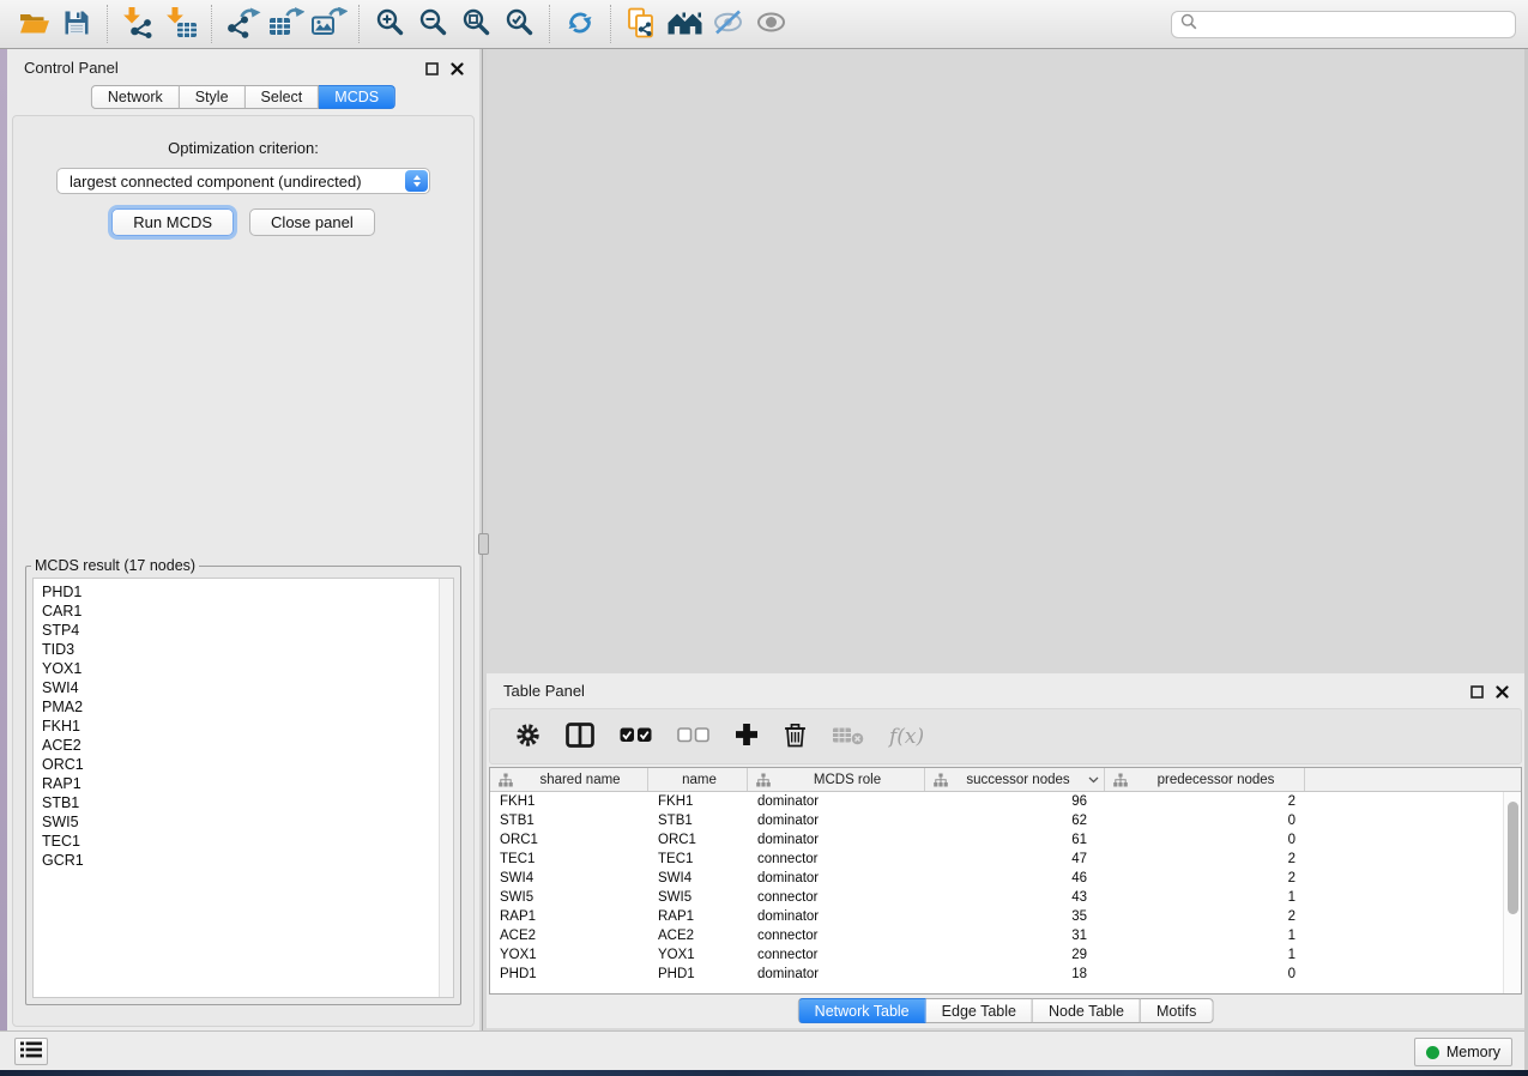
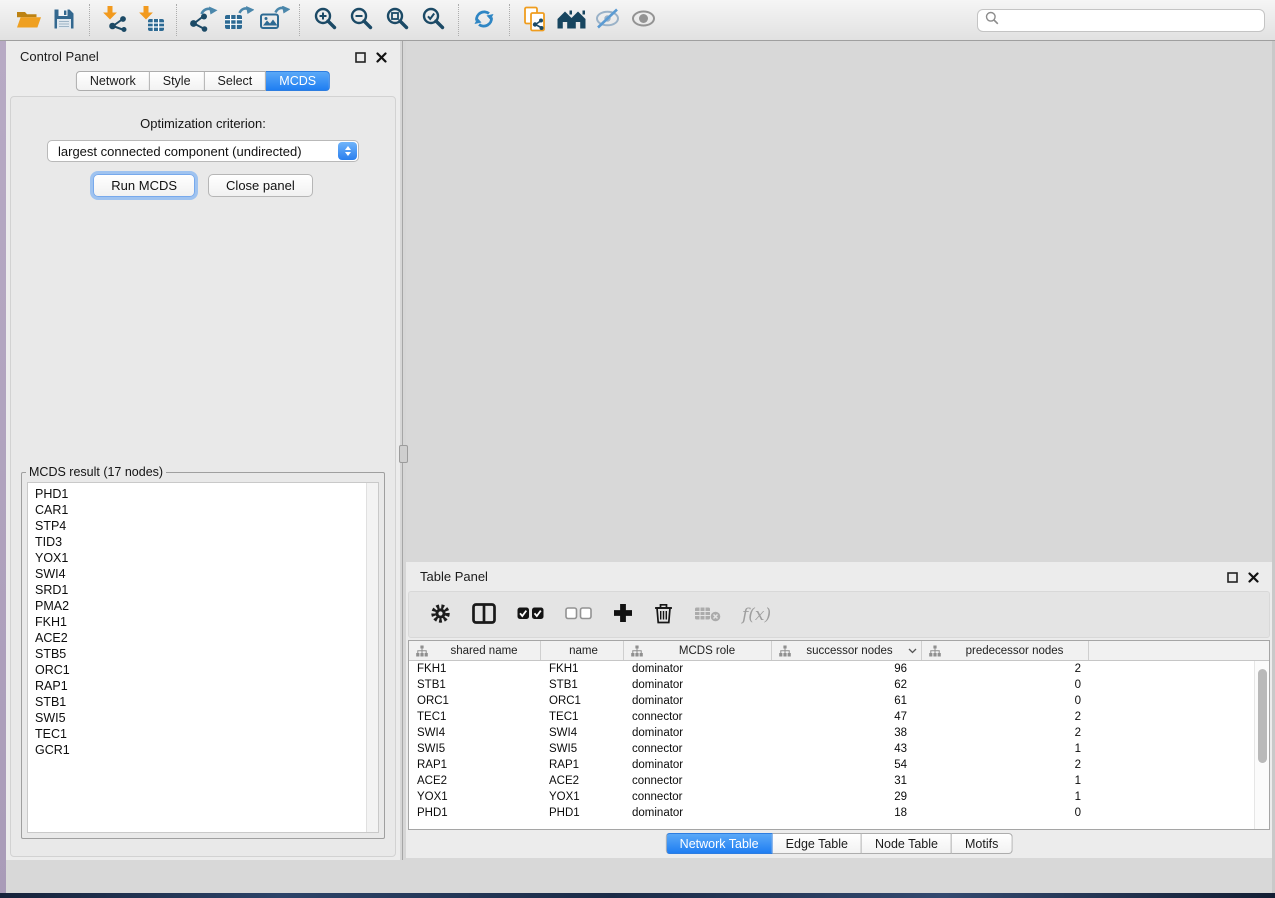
  Control Panel
  Network
  Style
  Select
  MCDS
  Optimization criterion:
  largest connected component (undirected)
  Run MCDS
  Close panel
  MCDS result (17 nodes)
  PHD1
  CAR1
  STP4
  TID3
  YOX1
  SWI4
+ SRD1
  PMA2
  FKH1
  ACE2
+ STB5
  ORC1
  RAP1
  STB1
  SWI5
  TEC1
  GCR1
  Table Panel
  f(x)
  shared name
  name
  MCDS role
  successor nodes
  predecessor nodes
  FKH1
  FKH1
  dominator
  96
  2
  STB1
  STB1
  dominator
  62
  0
  ORC1
  ORC1
  dominator
  61
  0
  TEC1
  TEC1
  connector
  47
  2
  SWI4
  SWI4
  dominator
- 46
+ 38
  2
  SWI5
  SWI5
  connector
  43
  1
  RAP1
  RAP1
  dominator
- 35
+ 54
  2
  ACE2
  ACE2
  connector
  31
  1
  YOX1
  YOX1
  connector
  29
  1
  PHD1
  PHD1
  dominator
  18
  0
  Network Table
  Edge Table
  Node Table
  Motifs
- Memory
